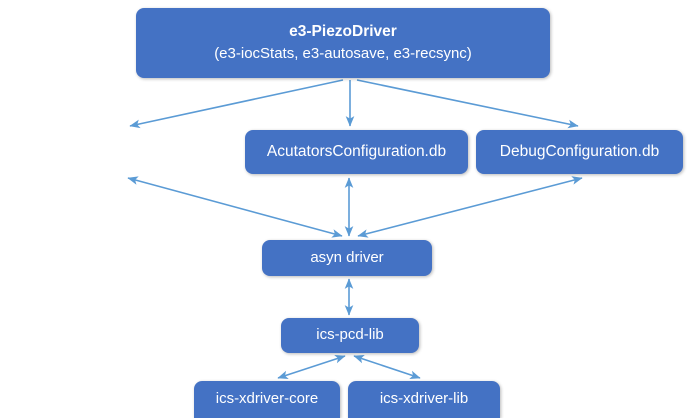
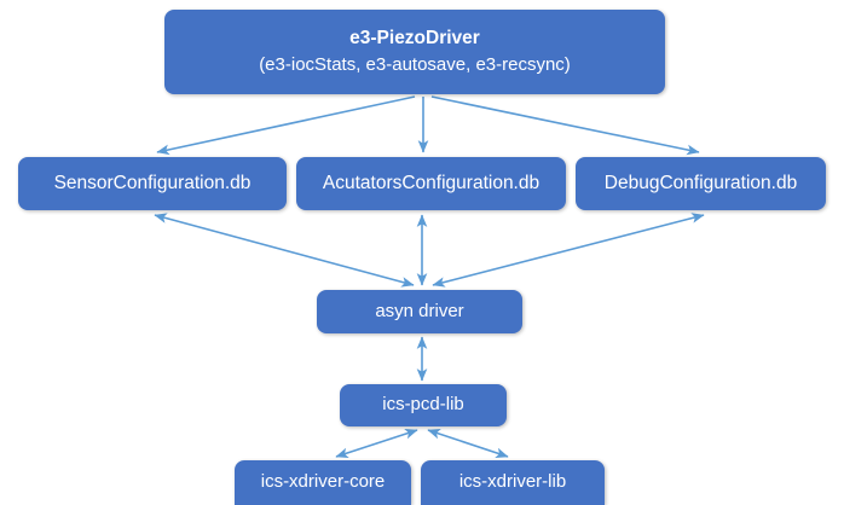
  e3-PiezoDriver
  (e3-iocStats, e3-autosave, e3-recsync)
+ SensorConfiguration.db
  AcutatorsConfiguration.db
  DebugConfiguration.db
  asyn driver
  ics-pcd-lib
  ics-xdriver-core
  ics-xdriver-lib
